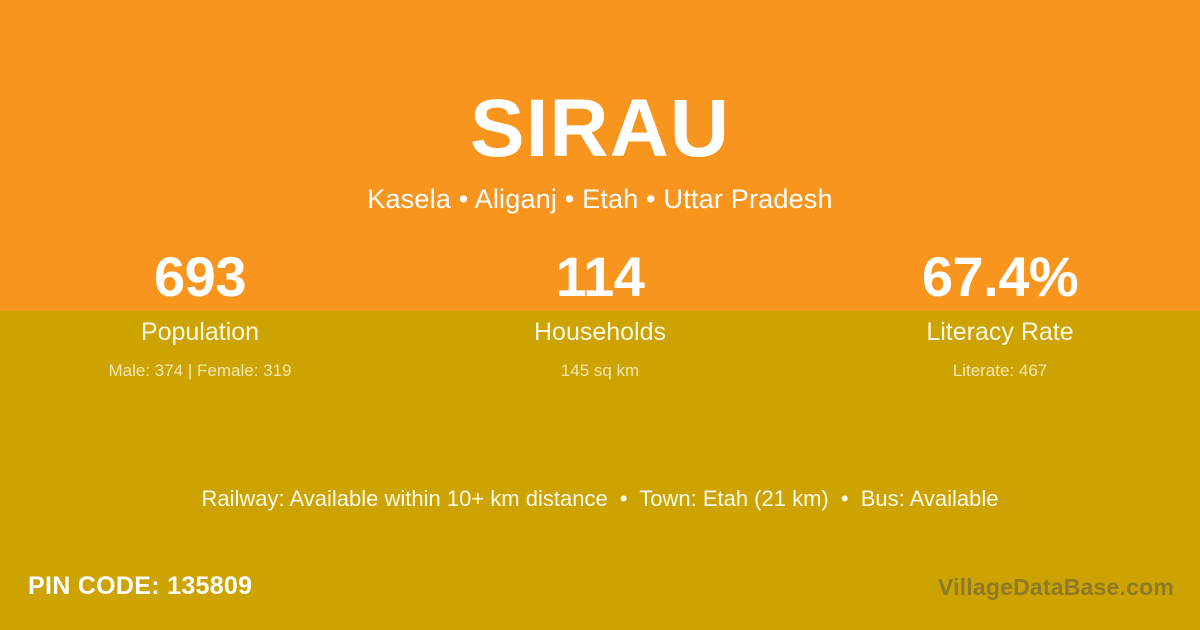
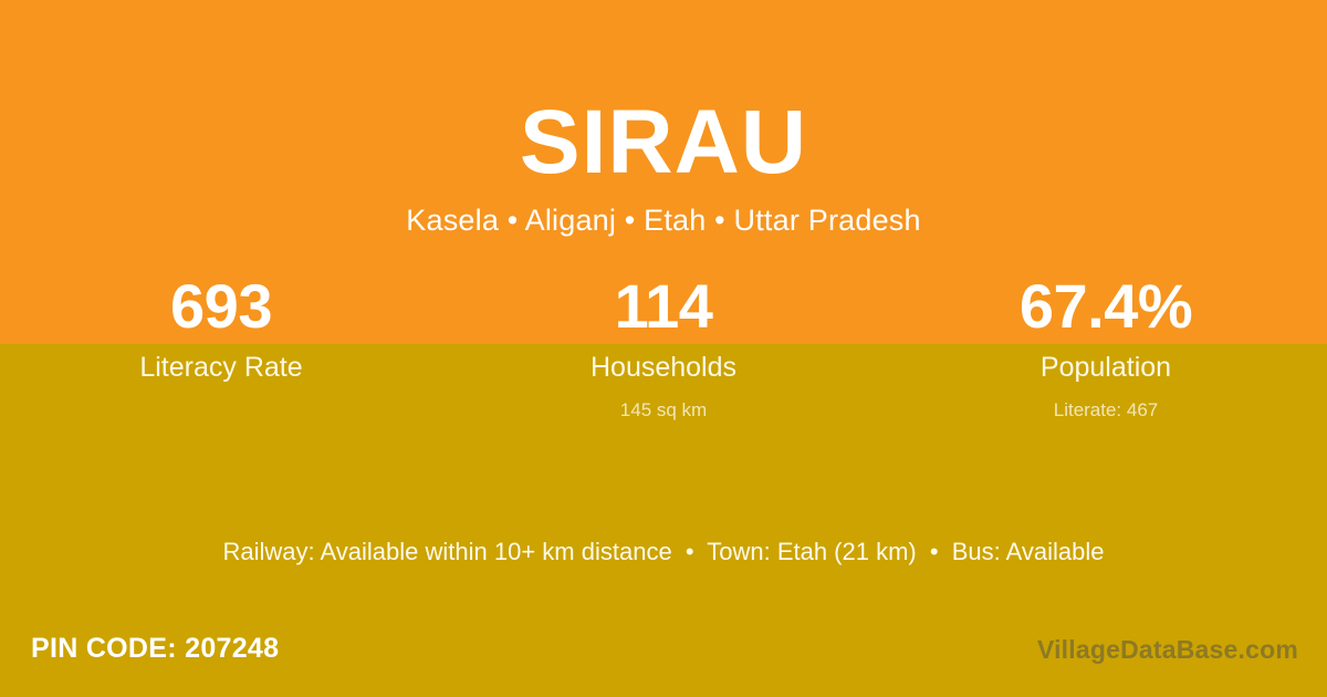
  SIRAU
  Kasela • Aliganj • Etah • Uttar Pradesh
  693
- Population
+ Literacy Rate
- Male: 374 | Female: 319
  114
  Households
  145 sq km
  67.4%
- Literacy Rate
+ Population
  Literate: 467
  Railway: Available within 10+ km distance • Town: Etah (21 km) • Bus: Available
- PIN CODE: 135809
+ PIN CODE: 207248
  VillageDataBase.com
